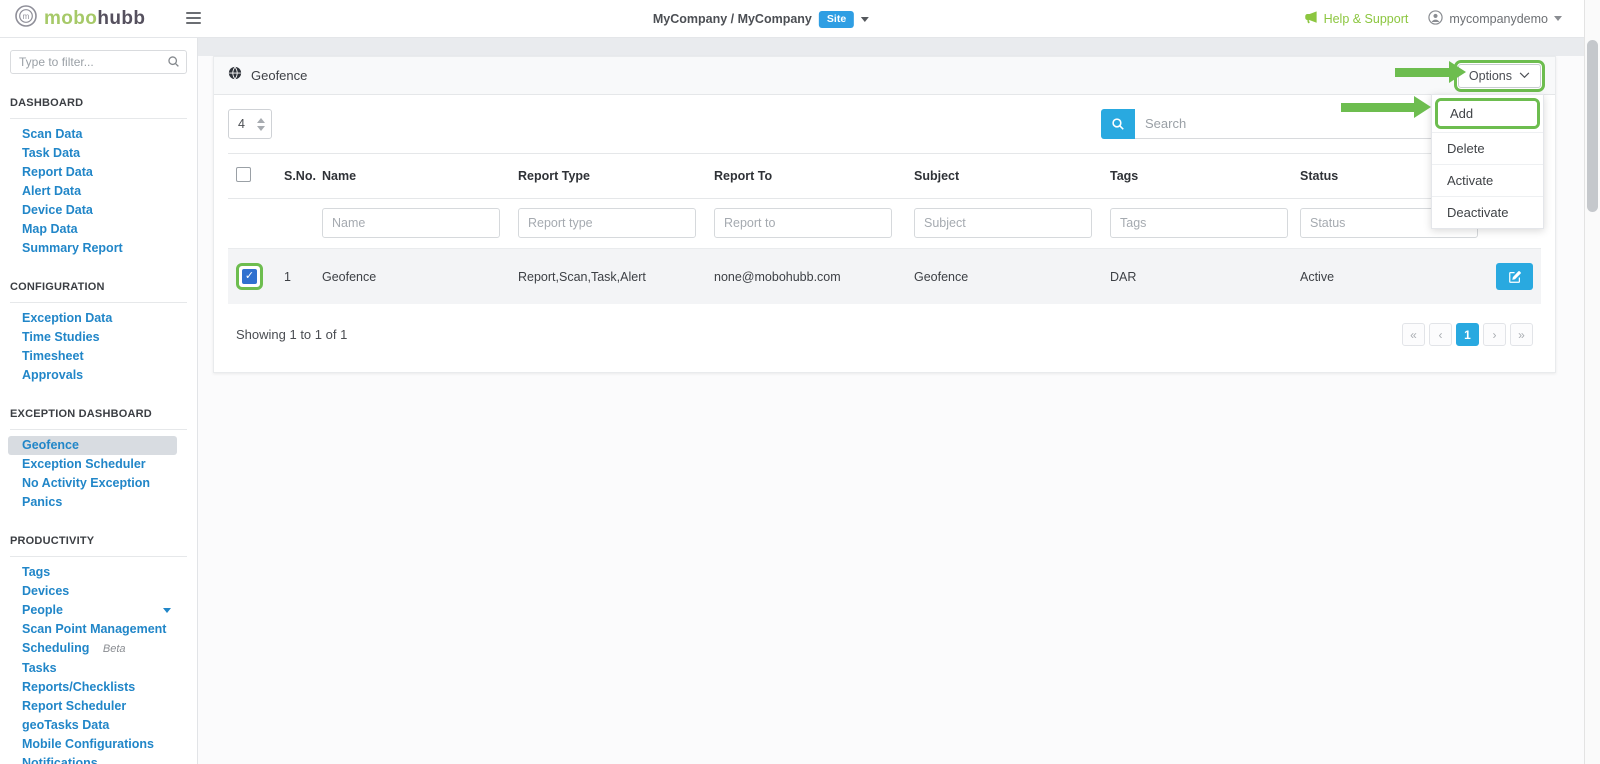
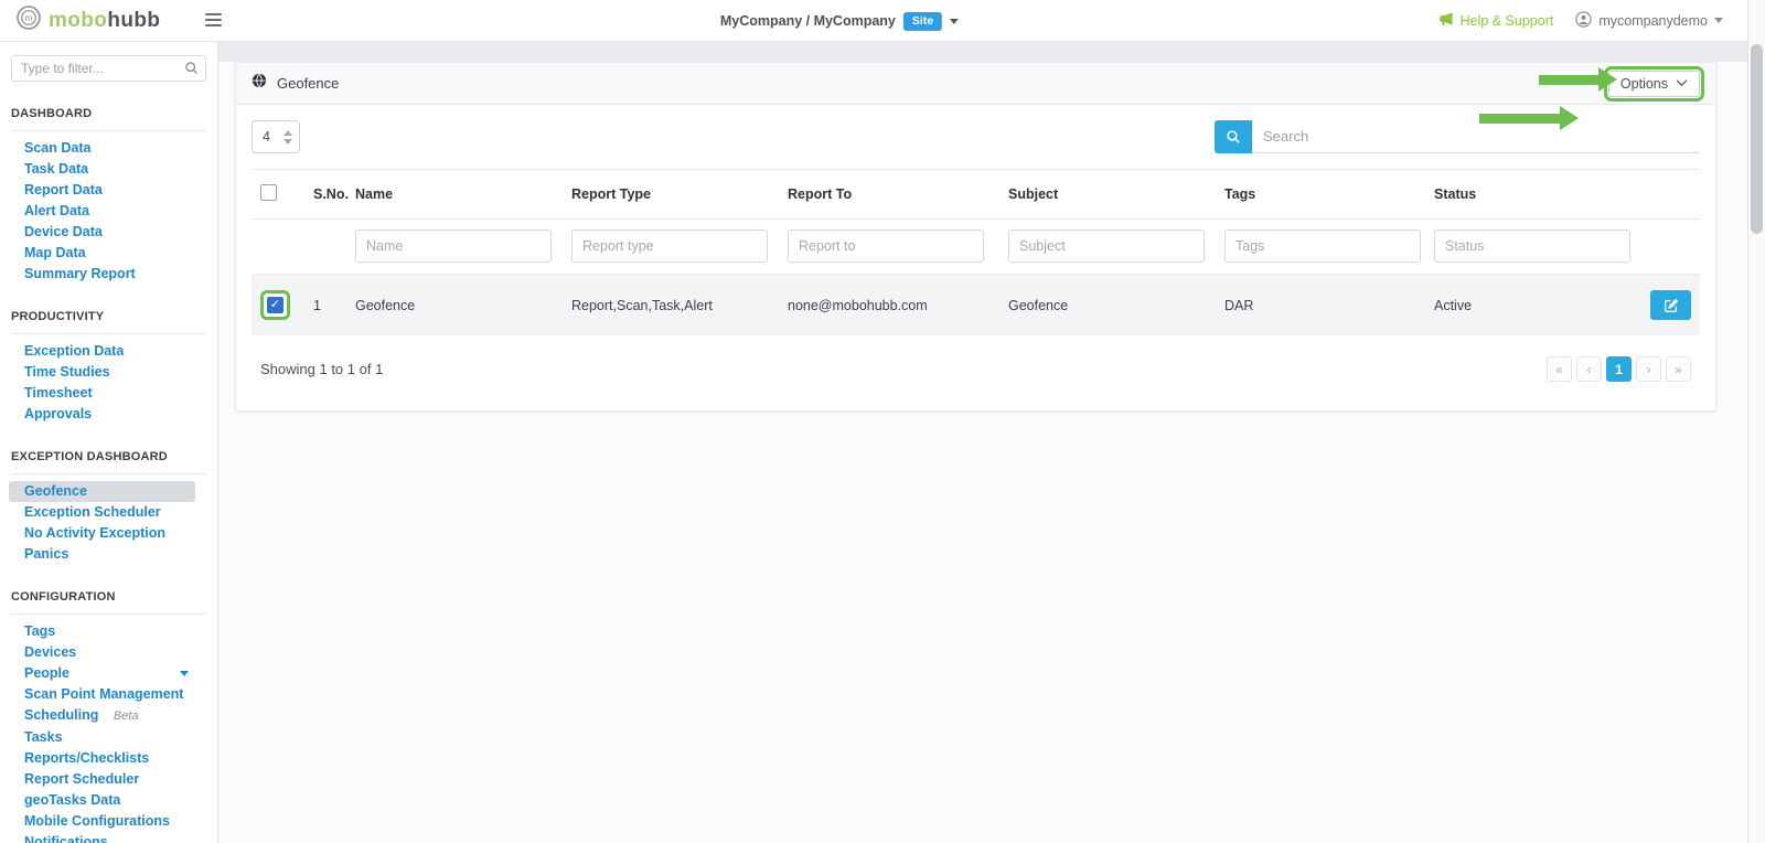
  m
  mobohubb
  MyCompany / MyCompany
  Site
  Help & Support
  mycompanydemo
  Type to filter...
  DASHBOARD
  Scan Data
  Task Data
  Report Data
  Alert Data
  Device Data
  Map Data
  Summary Report
- CONFIGURATION
+ PRODUCTIVITY
  Exception Data
  Time Studies
  Timesheet
  Approvals
  EXCEPTION DASHBOARD
  Geofence
  Exception Scheduler
  No Activity Exception
  Panics
- PRODUCTIVITY
+ CONFIGURATION
  Tags
  Devices
  People
  Scan Point Management
  Scheduling Beta
  Tasks
  Reports/Checklists
  Report Scheduler
  geoTasks Data
  Mobile Configurations
  Notifications
  Geofence
  Options
- Add
- Delete
- Activate
- Deactivate
  4
  Search
  	S.No.	Name	Report Type	Report To	Subject	Tags	Status
  		Name	Report type	Report to	Subject	Tags	Status
  ✓	1	Geofence	Report,Scan,Task,Alert	none@mobohubb.com	Geofence	DAR	Active
  Showing 1 to 1 of 1
  «
  ‹
  1
  ›
  »
